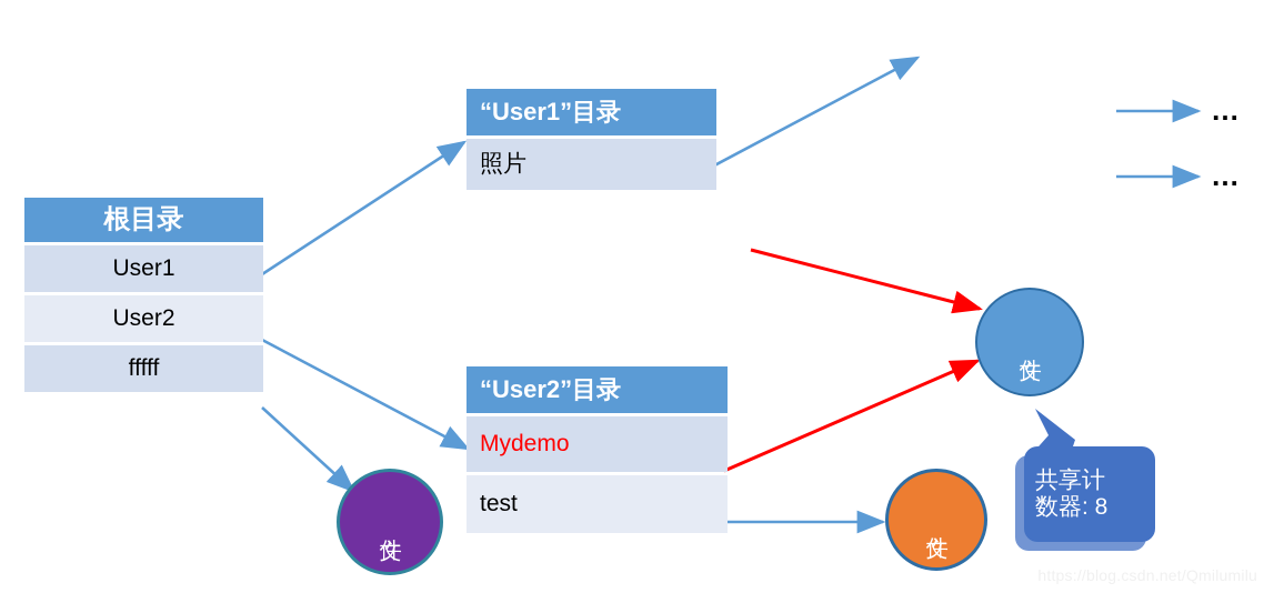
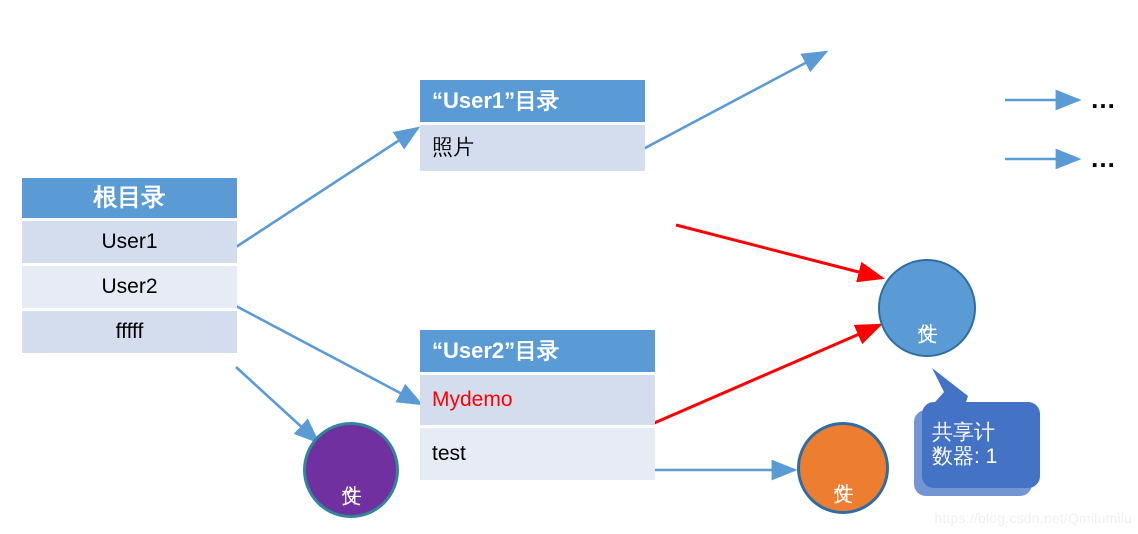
  根目录
  User1
  User2
  fffff
  “User1”目录
  照片
  “User2”目录
  Mydemo
  test
  …
  …
  共享计
- 数器: 8
+ 数器: 1
